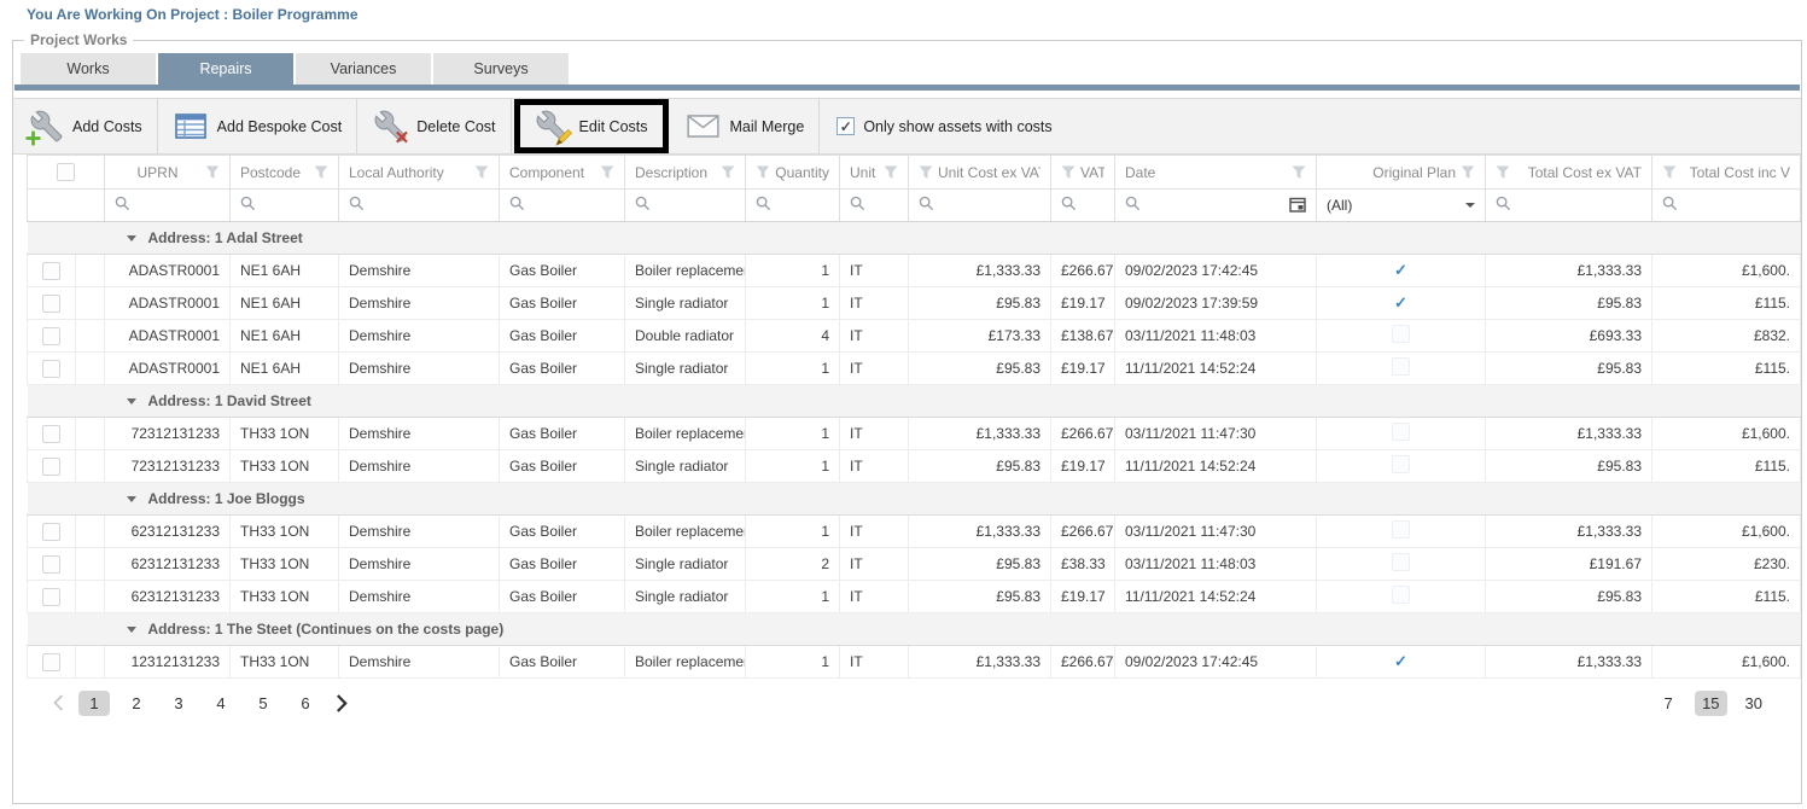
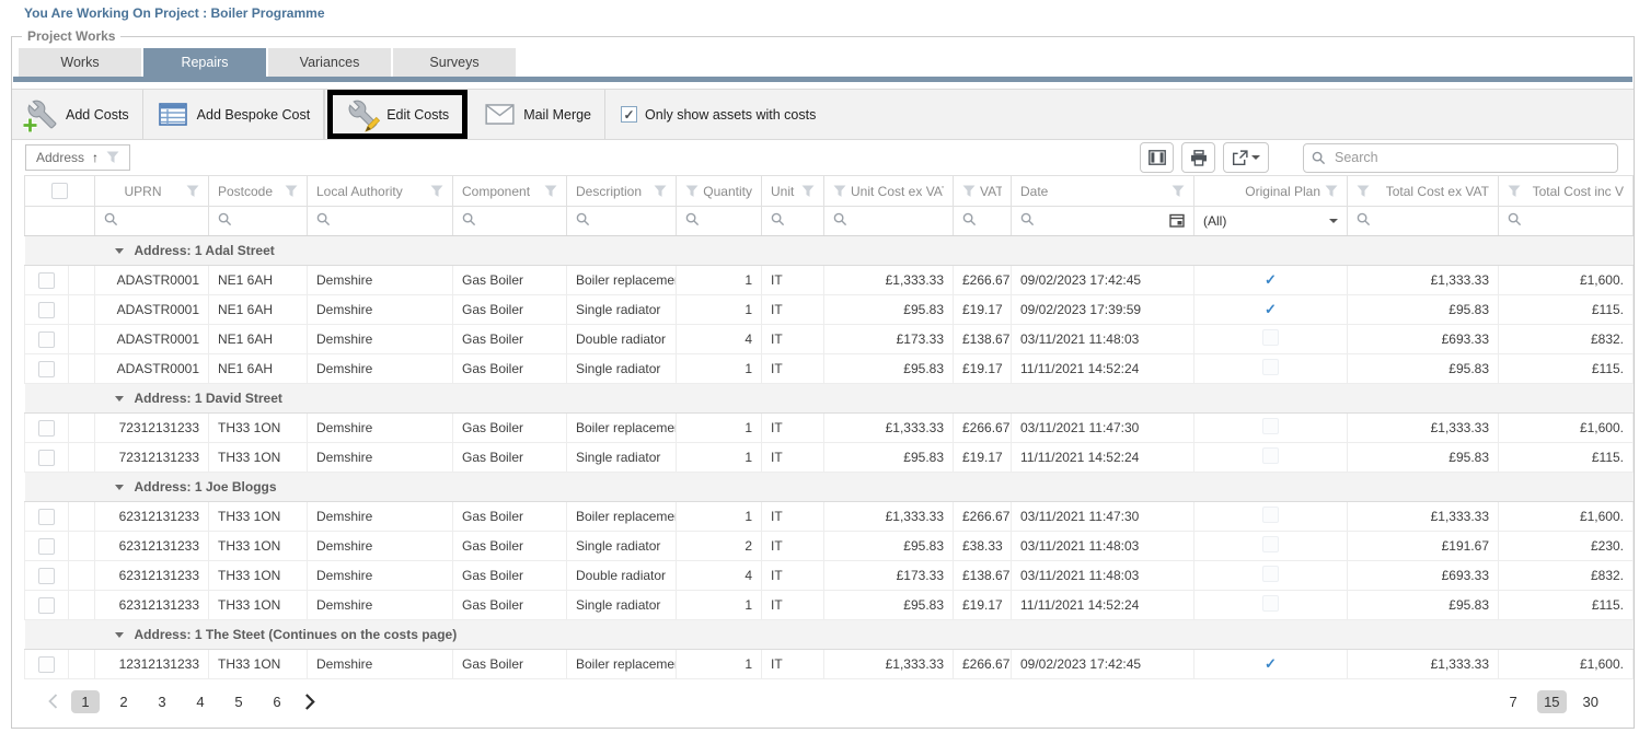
  You Are Working On Project : Boiler Programme
  Project Works
  Works
  Repairs
  Variances
  Surveys
  Add Costs
  Add Bespoke Cost
- ✕
- Delete Cost
  Edit Costs
  Mail Merge
  ✓
  Only show assets with costs
+ Address
+ ↑
+ Search
  	UPRN	Postcode	Local Authority	Component	Description	Quantity	Unit	Unit Cost ex VA	VAT	Date	Original Plan	Total Cost ex VAT	Total Cost inc V
  											(All)
  Address: 1 Adal Street
  		ADASTR0001	NE1 6AH	Demshire	Gas Boiler	Boiler replaceme	1	IT	£1,333.33	£266.67	09/02/2023 17:42:45	✓	£1,333.33	£1,600.
  		ADASTR0001	NE1 6AH	Demshire	Gas Boiler	Single radiator	1	IT	£95.83	£19.17	09/02/2023 17:39:59	✓	£95.83	£115.
  		ADASTR0001	NE1 6AH	Demshire	Gas Boiler	Double radiator	4	IT	£173.33	£138.67	03/11/2021 11:48:03		£693.33	£832.
  		ADASTR0001	NE1 6AH	Demshire	Gas Boiler	Single radiator	1	IT	£95.83	£19.17	11/11/2021 14:52:24		£95.83	£115.
  Address: 1 David Street
  		72312131233	TH33 1ON	Demshire	Gas Boiler	Boiler replaceme	1	IT	£1,333.33	£266.67	03/11/2021 11:47:30		£1,333.33	£1,600.
  		72312131233	TH33 1ON	Demshire	Gas Boiler	Single radiator	1	IT	£95.83	£19.17	11/11/2021 14:52:24		£95.83	£115.
  Address: 1 Joe Bloggs
  		62312131233	TH33 1ON	Demshire	Gas Boiler	Boiler replaceme	1	IT	£1,333.33	£266.67	03/11/2021 11:47:30		£1,333.33	£1,600.
  		62312131233	TH33 1ON	Demshire	Gas Boiler	Single radiator	2	IT	£95.83	£38.33	03/11/2021 11:48:03		£191.67	£230.
+ 		62312131233	TH33 1ON	Demshire	Gas Boiler	Double radiator	4	IT	£173.33	£138.67	03/11/2021 11:48:03		£693.33	£832.
  		62312131233	TH33 1ON	Demshire	Gas Boiler	Single radiator	1	IT	£95.83	£19.17	11/11/2021 14:52:24		£95.83	£115.
  Address: 1 The Steet (Continues on the costs page)
  		12312131233	TH33 1ON	Demshire	Gas Boiler	Boiler replaceme	1	IT	£1,333.33	£266.67	09/02/2023 17:42:45	✓	£1,333.33	£1,600.
  1
  2
  3
  4
  5
  6
  7
  15
  30
